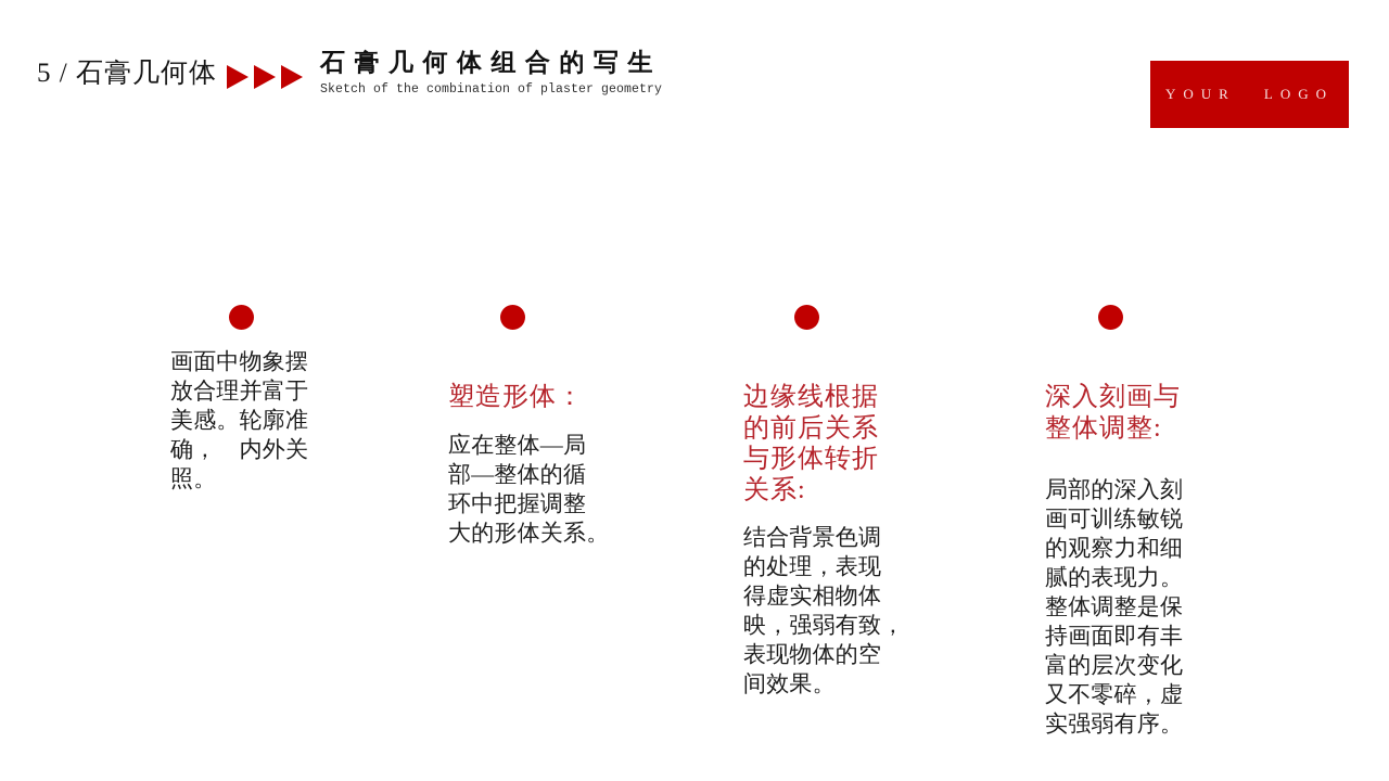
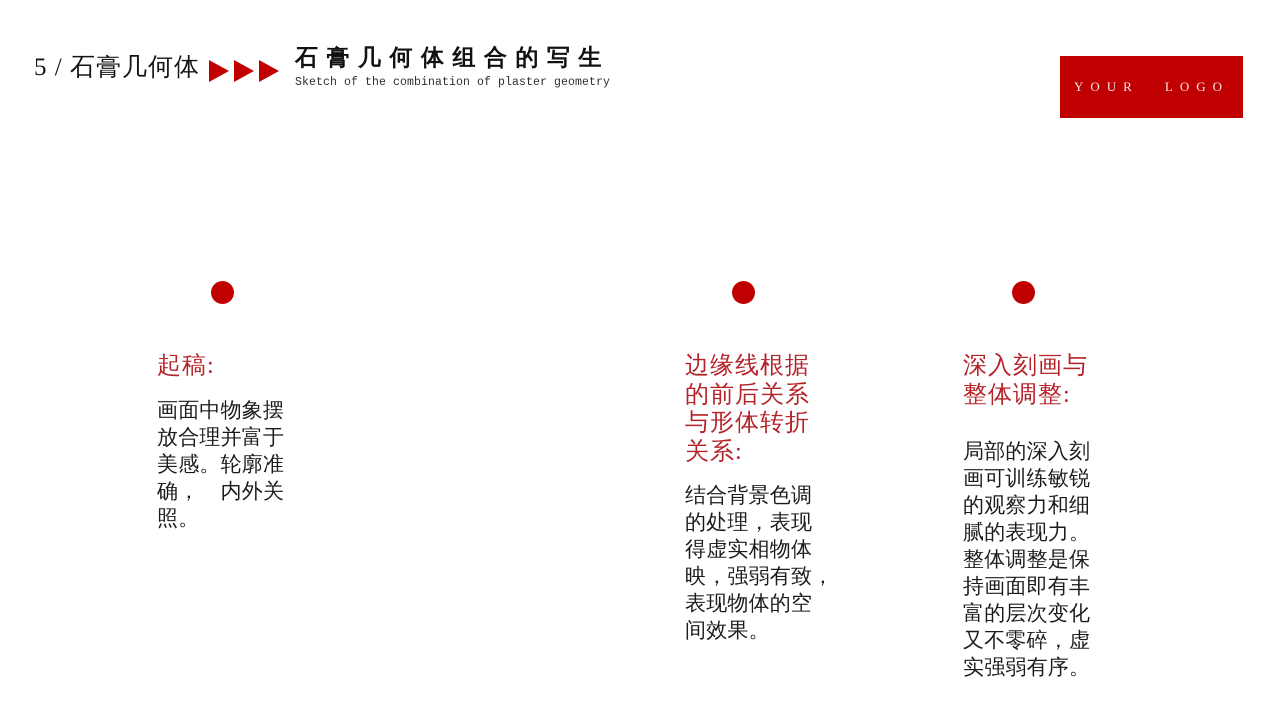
  5 / 石膏几何体
  石膏几何体组合的写生
  Sketch of the combination of plaster geometry
  YOUR
  LOGO
+ 起稿:
  画面中物象摆
  放合理并富于
  美感。轮廓准
  确， 内外关
  照。
- 塑造形体：
- 应在整体—局
- 部—整体的循
- 环中把握调整
- 大的形体关系。
  边缘线根据
  的前后关系
  与形体转折
  关系:
  结合背景色调
  的处理，表现
  得虚实相物体
  映，强弱有致，
  表现物体的空
  间效果。
  深入刻画与
  整体调整:
  局部的深入刻
  画可训练敏锐
  的观察力和细
  腻的表现力。
  整体调整是保
  持画面即有丰
  富的层次变化
  又不零碎，虚
  实强弱有序。
